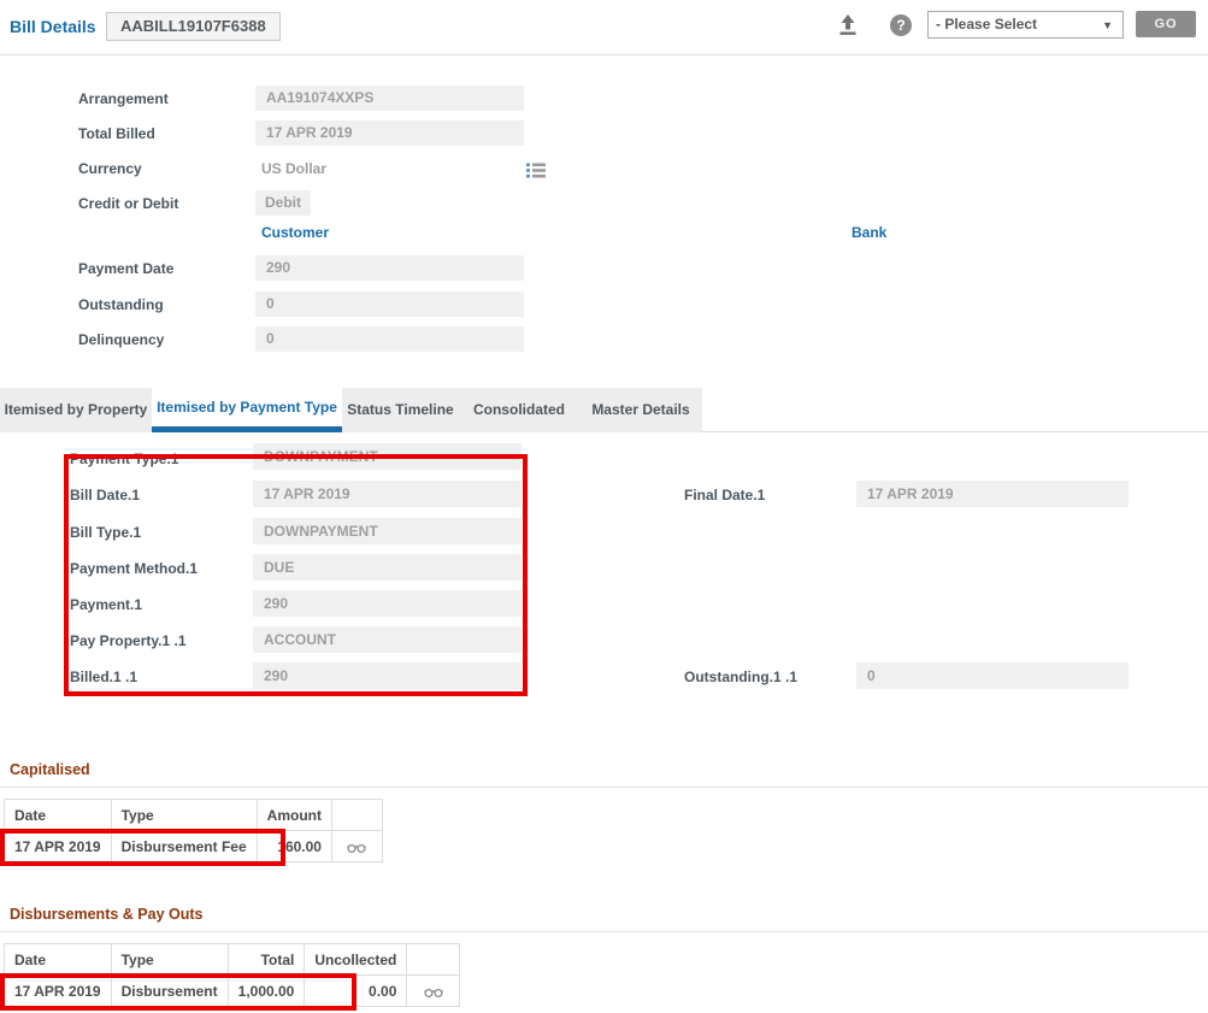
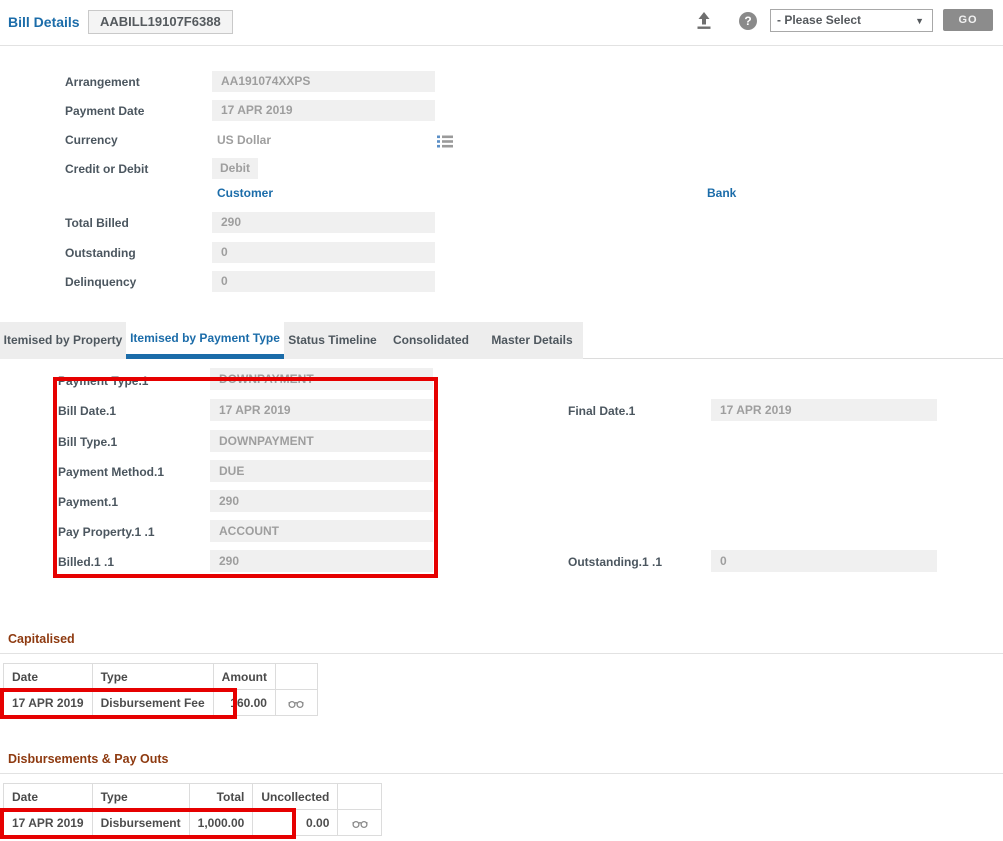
  Bill Details
  AABILL19107F6388
  ?
  - Please Select
  ▼
  GO
  Arrangement
  AA191074XXPS
- Total Billed
+ Payment Date
  17 APR 2019
  Currency
  US Dollar
  Credit or Debit
  Debit
  Customer
  Bank
- Payment Date
+ Total Billed
  290
  Outstanding
  0
  Delinquency
  0
  Itemised by Property
  Itemised by Payment Type
  Status Timeline
  Consolidated
  Master Details
  Payment Type.1
  DOWNPAYMENT
  Bill Date.1
  17 APR 2019
  Bill Type.1
  DOWNPAYMENT
  Payment Method.1
  DUE
  Payment.1
  290
  Pay Property.1 .1
  ACCOUNT
  Billed.1 .1
  290
  Final Date.1
  17 APR 2019
  Outstanding.1 .1
  0
  Capitalised
  Date	Type	Amount
  17 APR 2019	Disbursement Fee	160.00
  Disbursements & Pay Outs
  Date	Type	Total	Uncollected
  17 APR 2019	Disbursement	1,000.00	0.00
